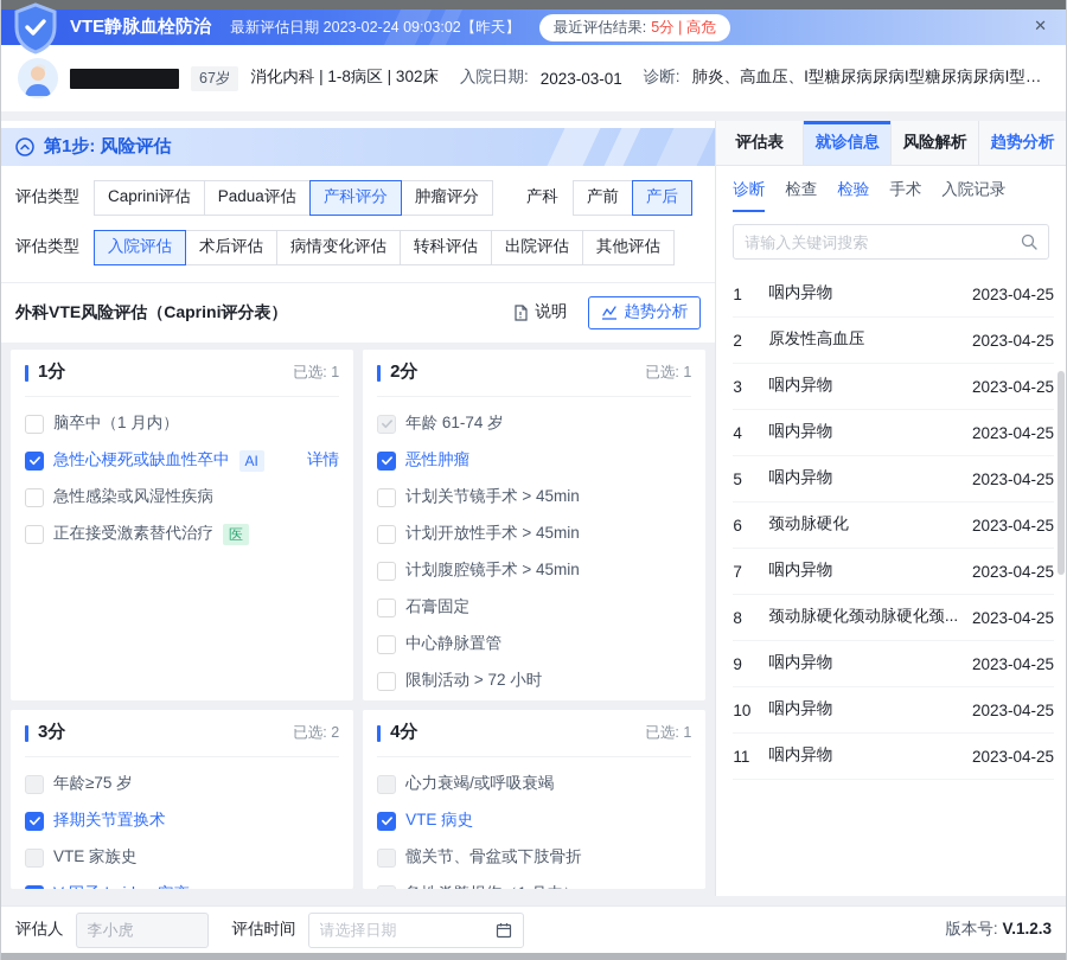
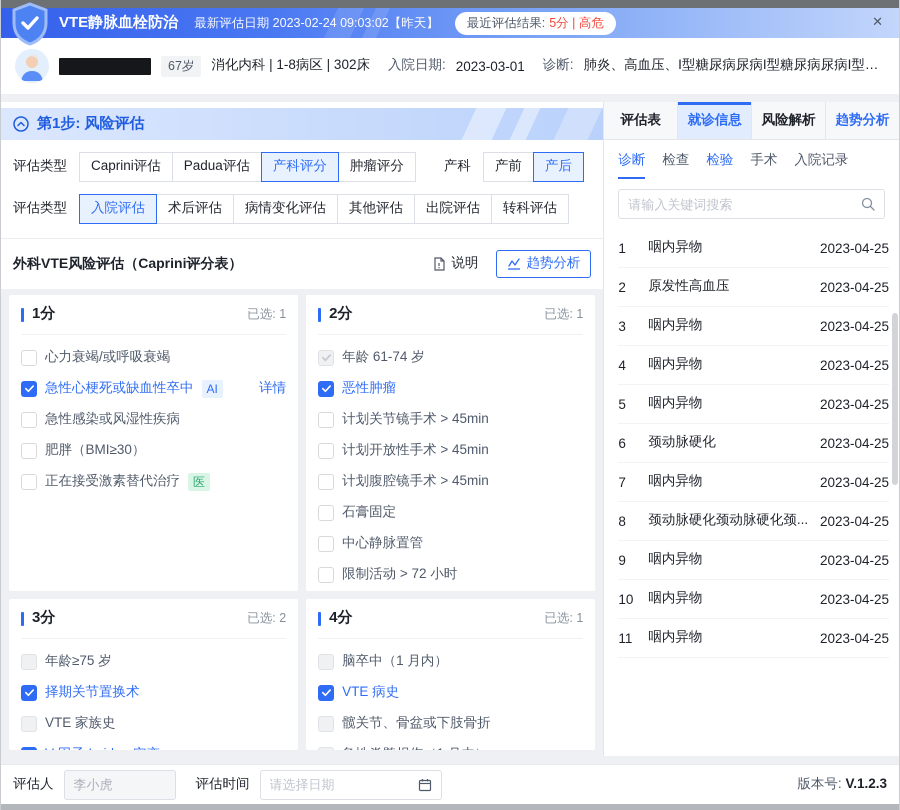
  VTE静脉血栓防治
  最新评估日期 2023-02-24 09:03:02【昨天】
  最近评估结果:
  5分 | 高危
  ✕
  67岁
  消化内科 | 1-8病区 | 302床
  入院日期:
  2023-03-01
  诊断:
  肺炎、高血压、I型糖尿病尿病I型糖尿病尿病I型糖
  第1步: 风险评估
  评估类型
  Caprini评估
  Padua评估
  产科评分
  肿瘤评分
  产科
  产前
  产后
  评估类型
  入院评估
  术后评估
  病情变化评估
- 转科评估
+ 其他评估
  出院评估
- 其他评估
+ 转科评估
  外科VTE风险评估（Caprini评分表）
  说明
  趋势分析
  1分
  已选: 1
- 脑卒中（1 月内）
+ 心力衰竭/或呼吸衰竭
  急性心梗死或缺血性卒中
  AI
  详情
  急性感染或风湿性疾病
+ 肥胖（BMI≥30）
  正在接受激素替代治疗
  医
  2分
  已选: 1
  年龄 61-74 岁
  恶性肿瘤
  计划关节镜手术 > 45min
  计划开放性手术 > 45min
  计划腹腔镜手术 > 45min
  石膏固定
  中心静脉置管
  限制活动 > 72 小时
  3分
  已选: 2
  年龄≥75 岁
  择期关节置换术
  VTE 家族史
  4分
  已选: 1
- 心力衰竭/或呼吸衰竭
+ 脑卒中（1 月内）
  VTE 病史
  髋关节、骨盆或下肢骨折
  评估表
  就诊信息
  风险解析
  趋势分析
  诊断
  检查
  检验
  手术
  入院记录
  请输入关键词搜索
  1
  咽内异物
  2023-04-25
  2
  原发性高血压
  2023-04-25
  3
  咽内异物
  2023-04-25
  4
  咽内异物
  2023-04-25
  5
  咽内异物
  2023-04-25
  6
  颈动脉硬化
  2023-04-25
  7
  咽内异物
  2023-04-25
  8
  颈动脉硬化颈动脉硬化颈...
  2023-04-25
  9
  咽内异物
  2023-04-25
  10
  咽内异物
  2023-04-25
  11
  咽内异物
  2023-04-25
  评估人
  李小虎
  评估时间
  请选择日期
  版本号: V.1.2.3
